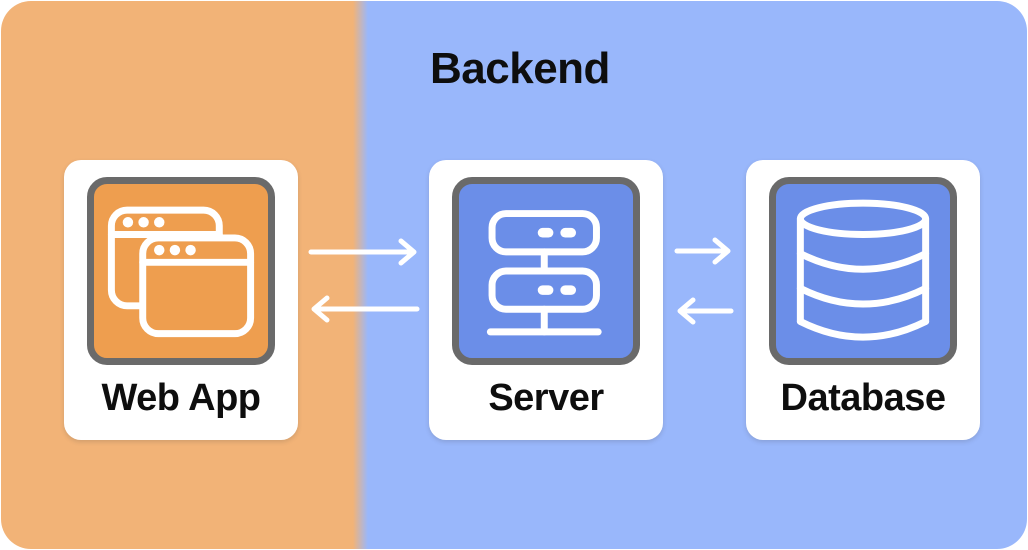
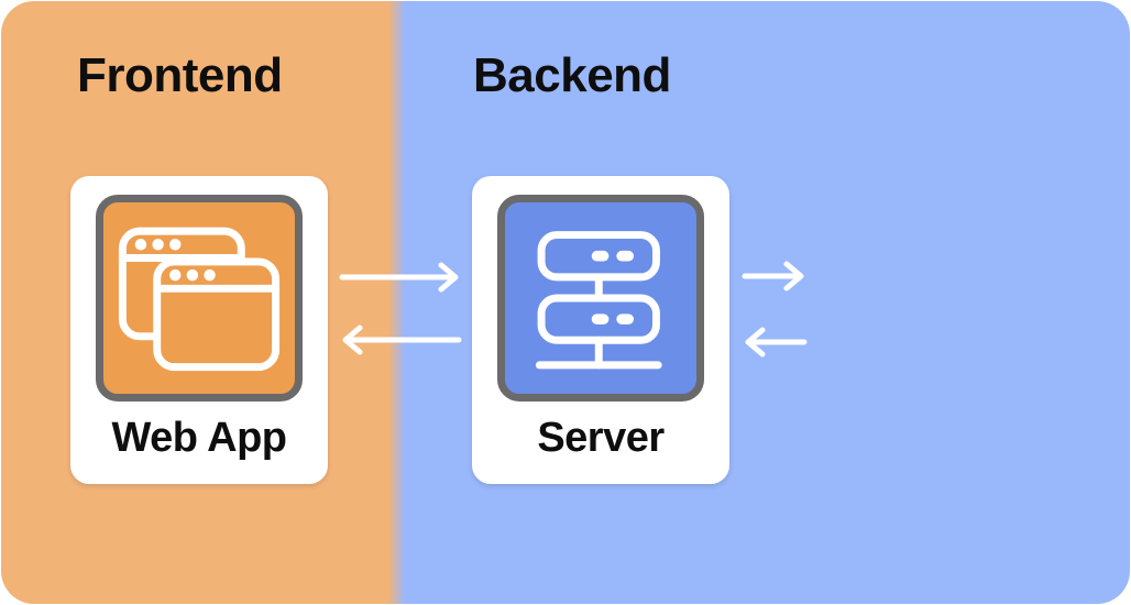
+ Frontend
  Backend
  Web App
  Server
- Database
